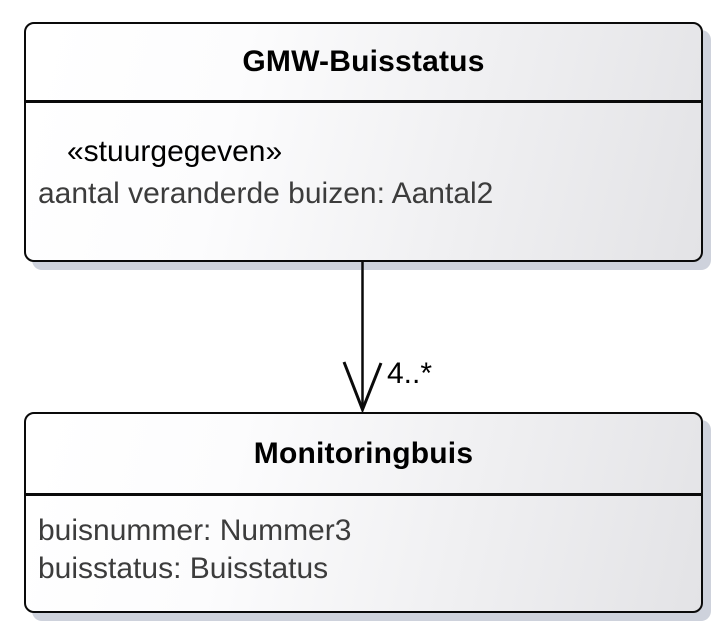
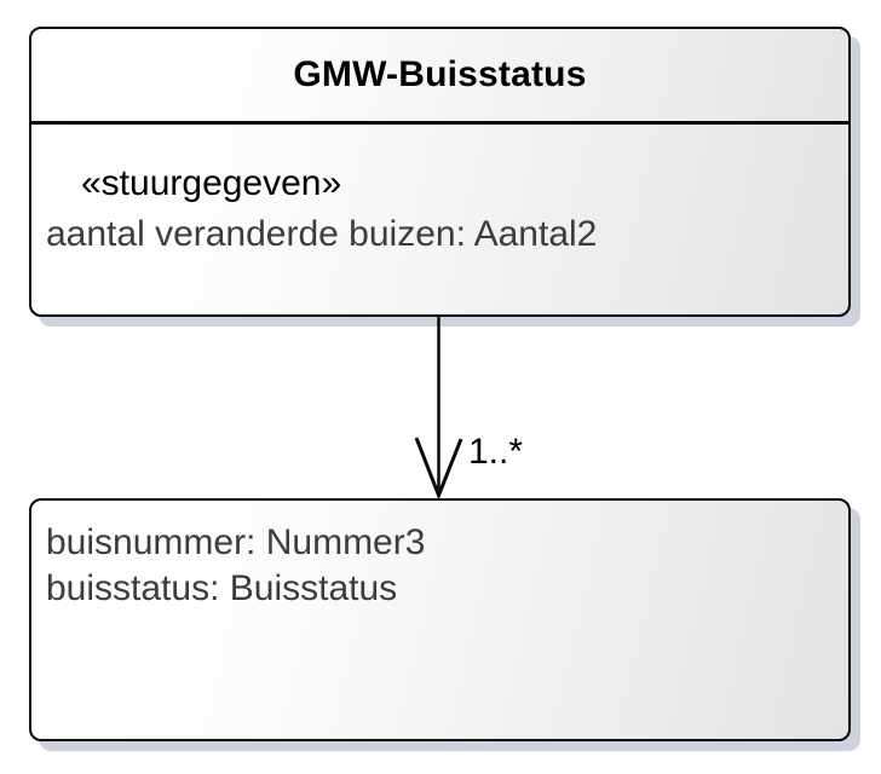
  GMW-Buisstatus
  «stuurgegeven»
  aantal veranderde buizen: Aantal2
- 4..*
+ 1..*
- Monitoringbuis
  buisnummer: Nummer3
  buisstatus: Buisstatus
